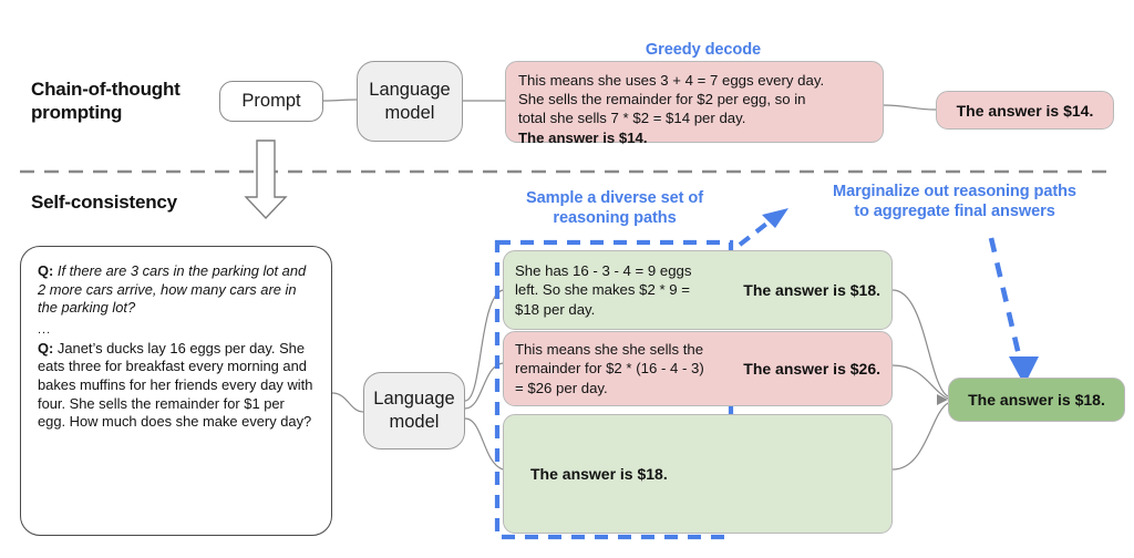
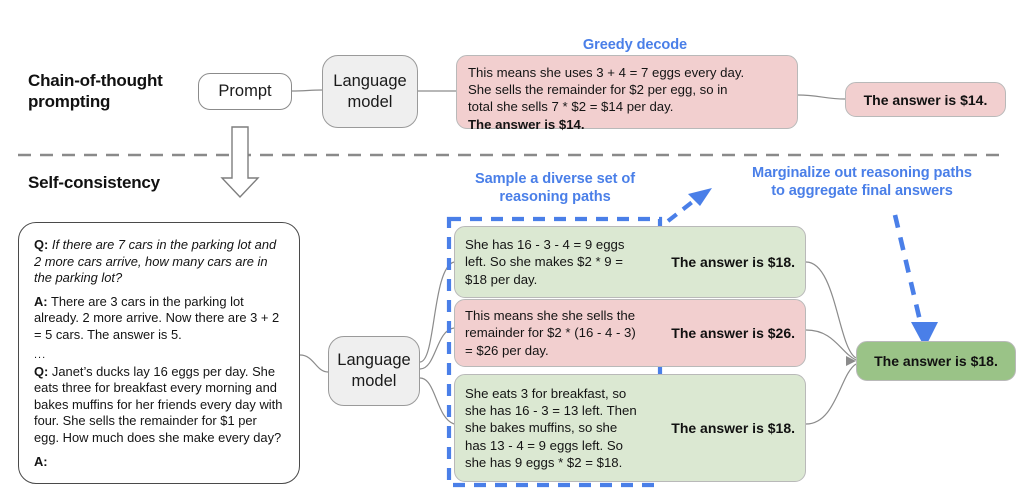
  Chain-of-thought
  prompting
  Prompt
  Language
  model
  Greedy decode
  This means she uses 3 + 4 = 7 eggs every day.
  She sells the remainder for $2 per egg, so in
  total she sells 7 * $2 = $14 per day.
  The answer is $14.
  The answer is $14.
  Self-consistency
- Q: If there are 3 cars in the parking lot and 2 more cars arrive, how many cars are in the parking lot?
+ Q: If there are 7 cars in the parking lot and 2 more cars arrive, how many cars are in the parking lot?
+ A: There are 3 cars in the parking lot already. 2 more arrive. Now there are 3 + 2 = 5 cars. The answer is 5.
  ...
  Q: Janet’s ducks lay 16 eggs per day. She eats three for breakfast every morning and bakes muffins for her friends every day with four. She sells the remainder for $1 per egg. How much does she make every day?
+ A:
  Language
  model
  Sample a diverse set of
  reasoning paths
  Marginalize out reasoning paths
  to aggregate final answers
  She has 16 - 3 - 4 = 9 eggs
  left. So she makes $2 * 9 =
  $18 per day.
  The answer is $18.
  This means she she sells the
  remainder for $2 * (16 - 4 - 3)
  = $26 per day.
  The answer is $26.
+ She eats 3 for breakfast, so
+ she has 16 - 3 = 13 left. Then
+ she bakes muffins, so she
+ has 13 - 4 = 9 eggs left. So
+ she has 9 eggs * $2 = $18.
  The answer is $18.
  The answer is $18.
